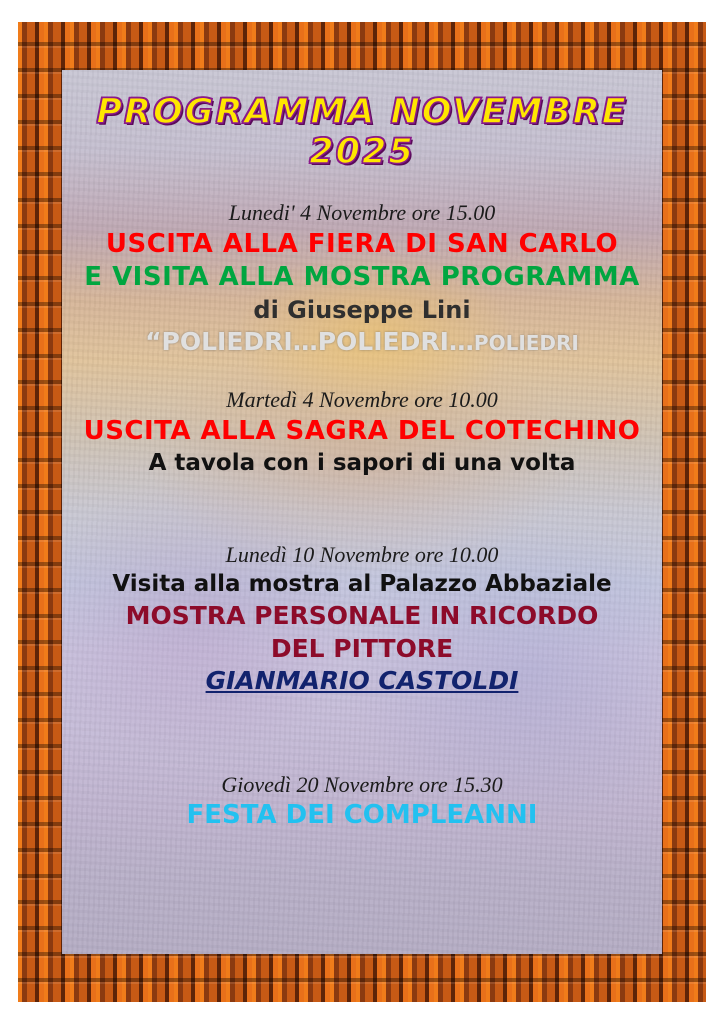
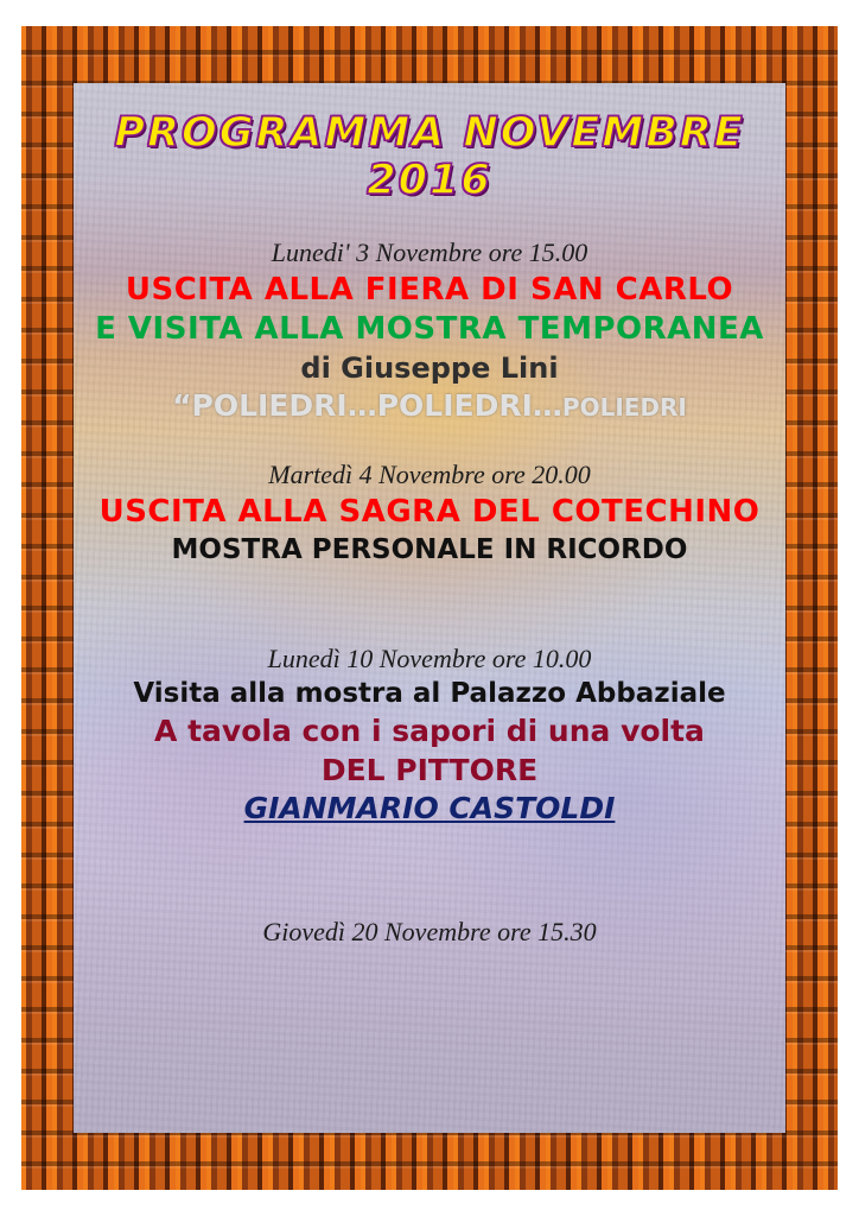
- PROGRAMMA NOVEMBRE 2025
+ PROGRAMMA NOVEMBRE 2016
- Lunedi' 4 Novembre ore 15.00
+ Lunedi' 3 Novembre ore 15.00
  USCITA ALLA FIERA DI SAN CARLO
- E VISITA ALLA MOSTRA PROGRAMMA
+ E VISITA ALLA MOSTRA TEMPORANEA
  di Giuseppe Lini
  “POLIEDRI…POLIEDRI…POLIEDRI
- Martedì 4 Novembre ore 10.00
+ Martedì 4 Novembre ore 20.00
  USCITA ALLA SAGRA DEL COTECHINO
- A tavola con i sapori di una volta
+ MOSTRA PERSONALE IN RICORDO
  Lunedì 10 Novembre ore 10.00
  Visita alla mostra al Palazzo Abbaziale
- MOSTRA PERSONALE IN RICORDO
+ A tavola con i sapori di una volta
  DEL PITTORE
  GIANMARIO CASTOLDI
  Giovedì 20 Novembre ore 15.30
- FESTA DEI COMPLEANNI
